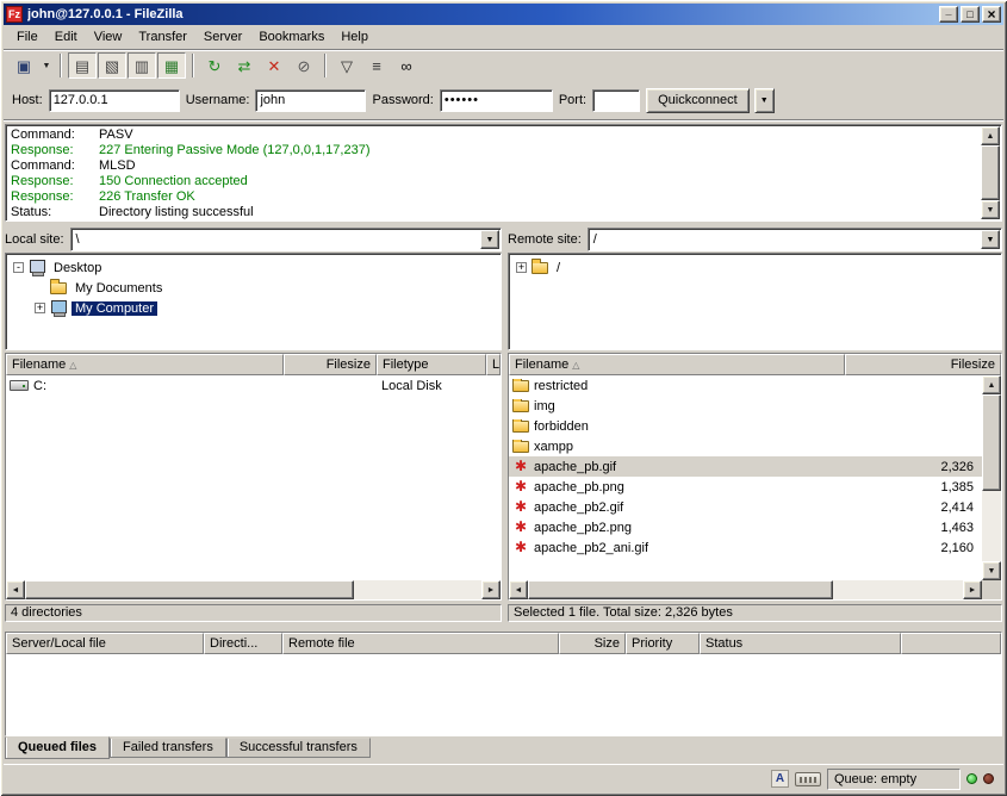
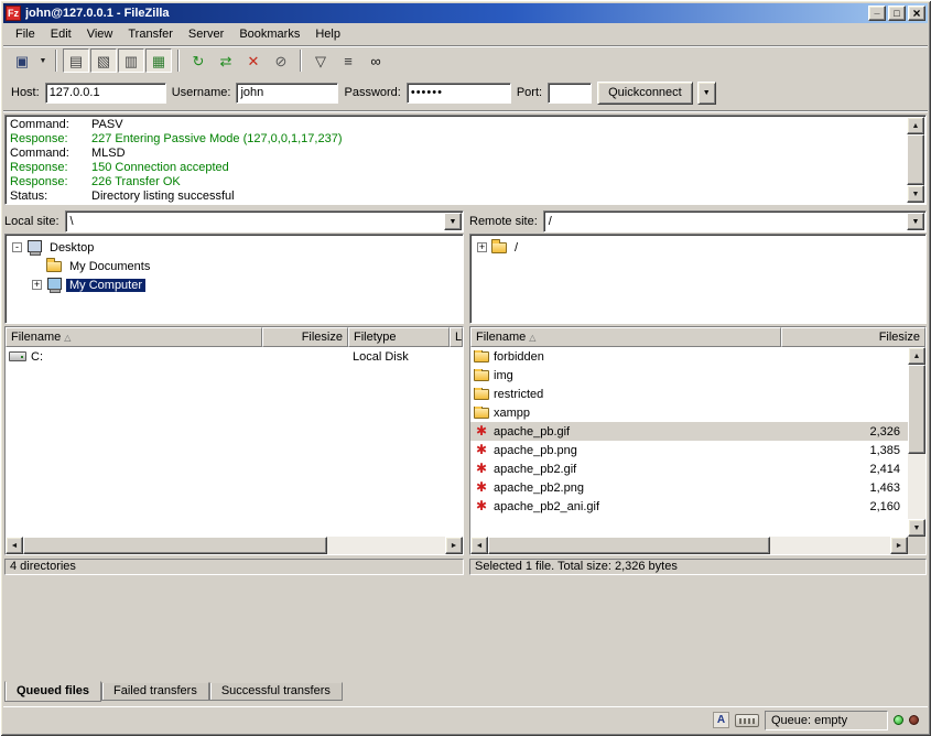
  Fz
  john@127.0.0.1 - FileZilla
  _
  □
  ×
  File
  Edit
  View
  Transfer
  Server
  Bookmarks
  Help
  ▣
  ▤
  ▧
  ▥
  ▦
  ↻
  ⇄
  ✕
  ⊘
  ▽
  ≡
  ∞
  Host:
  127.0.0.1
  Username:
  john
  Password:
  ••••••
  Port:
  Quickconnect
  Command:
  PASV
  Response:
  227 Entering Passive Mode (127,0,0,1,17,237)
  Command:
  MLSD
  Response:
  150 Connection accepted
  Response:
  226 Transfer OK
  Status:
  Directory listing successful
  Local site:
  \
  -
  Desktop
  My Documents
  +
  My Computer
  Filename
  △
  Filesize
  Filetype
  L
  C:
  Local Disk
  4 directories
  Remote site:
  /
  +
  /
  Filename
  △
  Filesize
- restricted
+ forbidden
  img
- forbidden
+ restricted
  xampp
  ✱
  apache_pb.gif
  2,326
  ✱
  apache_pb.png
  1,385
  ✱
  apache_pb2.gif
  2,414
  ✱
  apache_pb2.png
  1,463
  ✱
  apache_pb2_ani.gif
  2,160
  Selected 1 file. Total size: 2,326 bytes
- Server/Local file
- Directi...
- Remote file
- Size
- Priority
- Status
  Queued files
  Failed transfers
  Successful transfers
  A
  Queue: empty
